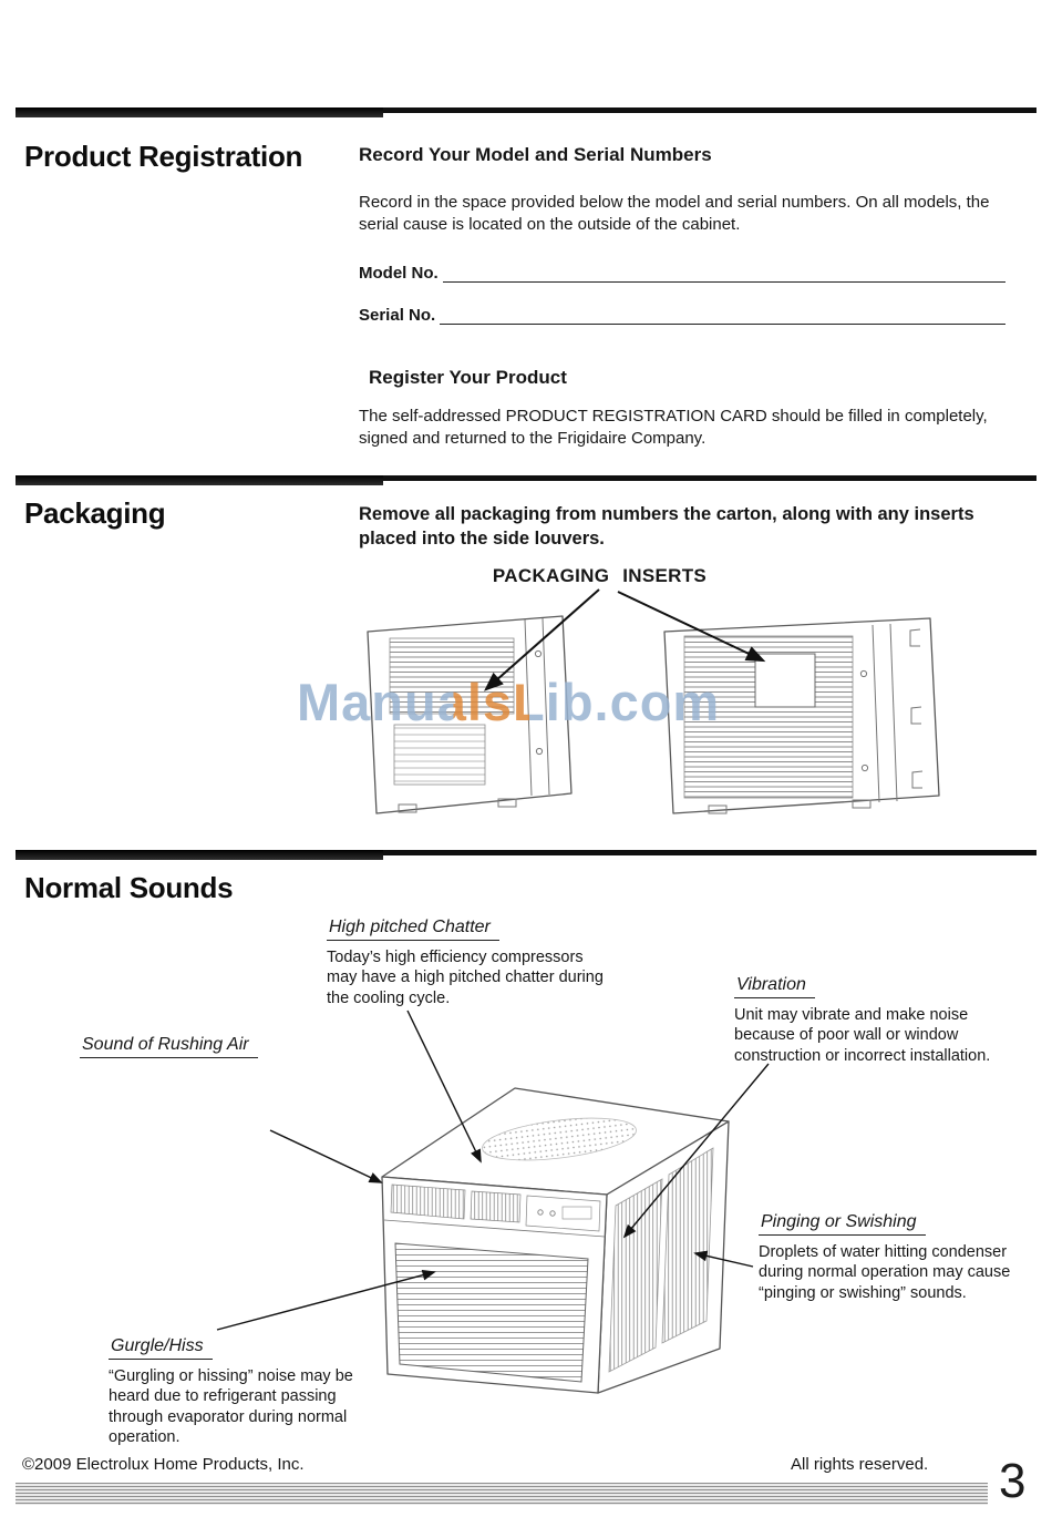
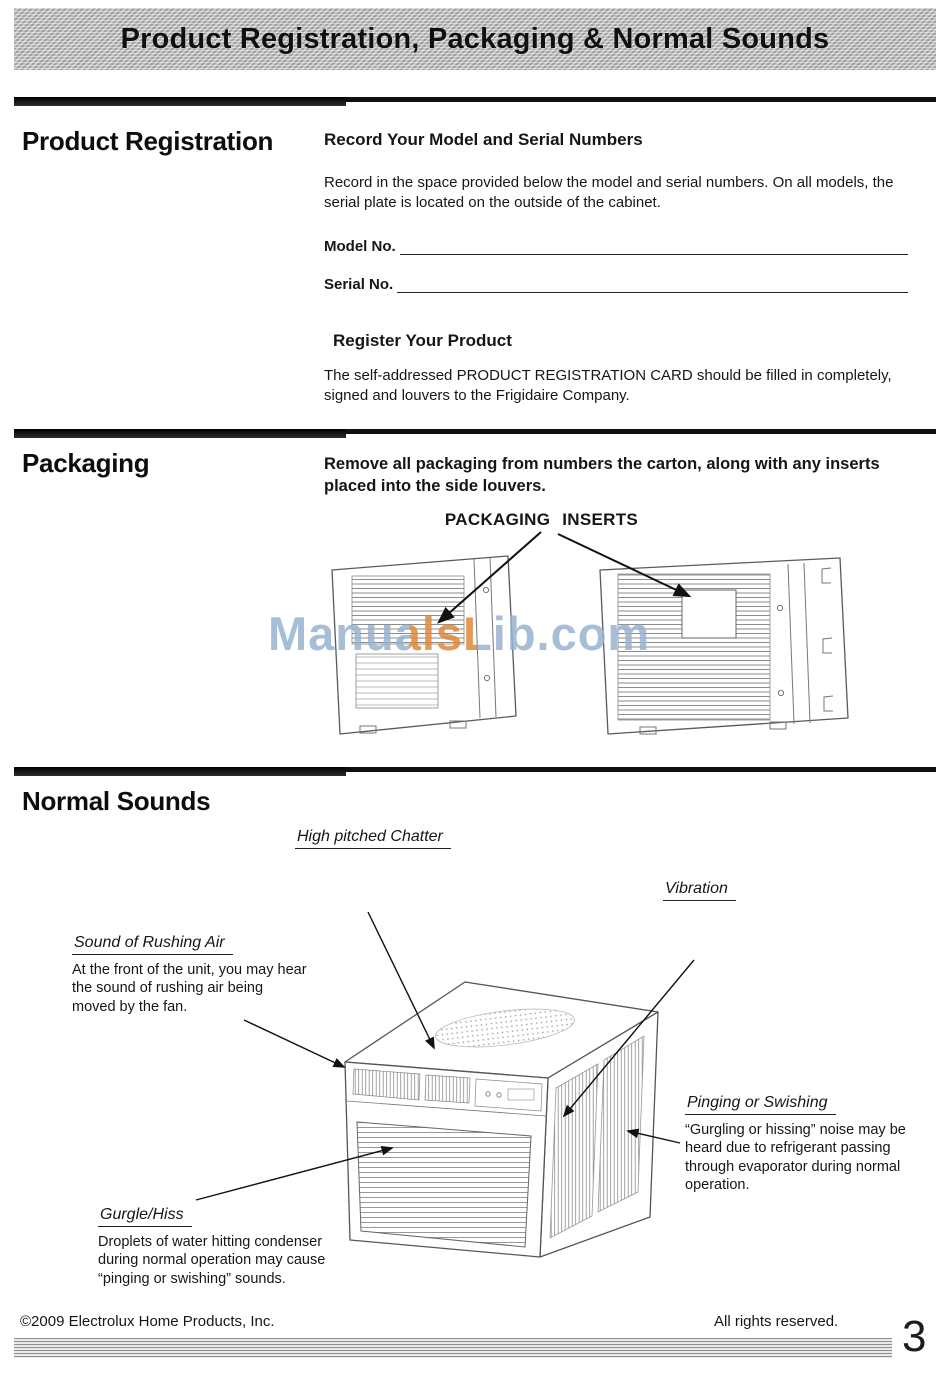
+ Product Registration, Packaging & Normal Sounds
  Product Registration
  Record Your Model and Serial Numbers
- Record in the space provided below the model and serial numbers. On all models, the serial cause is located on the outside of the cabinet.
+ Record in the space provided below the model and serial numbers. On all models, the serial plate is located on the outside of the cabinet.
  Model No.
  Serial No.
  Register Your Product
- The self-addressed PRODUCT REGISTRATION CARD should be filled in completely, signed and returned to the Frigidaire Company.
+ The self-addressed PRODUCT REGISTRATION CARD should be filled in completely, signed and louvers to the Frigidaire Company.
  Packaging
  Remove all packaging from numbers the carton, along with any inserts placed into the side louvers.
  PACKAGING INSERTS
  ManualsLib.com
  Normal Sounds
  High pitched Chatter
- Today’s high efficiency compressors may have a high pitched chatter during the cooling cycle.
  Vibration
- Unit may vibrate and make noise because of poor wall or window construction or incorrect installation.
  Sound of Rushing Air
+ At the front of the unit, you may hear the sound of rushing air being moved by the fan.
  Pinging or Swishing
- Droplets of water hitting condenser during normal operation may cause “pinging or swishing” sounds.
+ “Gurgling or hissing” noise may be heard due to refrigerant passing through evaporator during normal operation.
  Gurgle/Hiss
- “Gurgling or hissing” noise may be heard due to refrigerant passing through evaporator during normal operation.
+ Droplets of water hitting condenser during normal operation may cause “pinging or swishing” sounds.
  ©2009 Electrolux Home Products, Inc.
  All rights reserved.
  3
